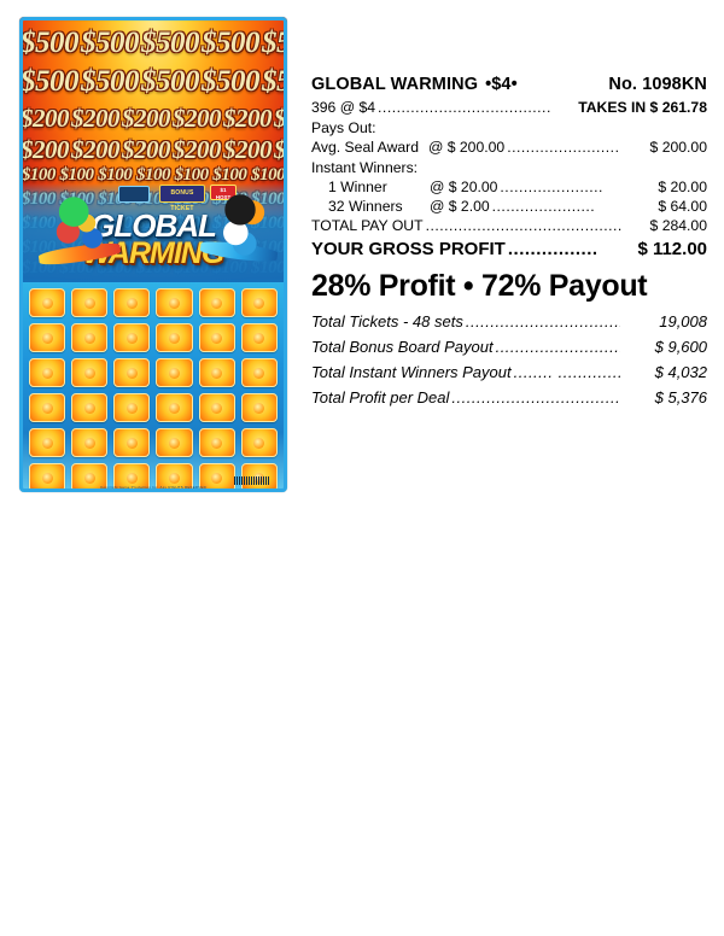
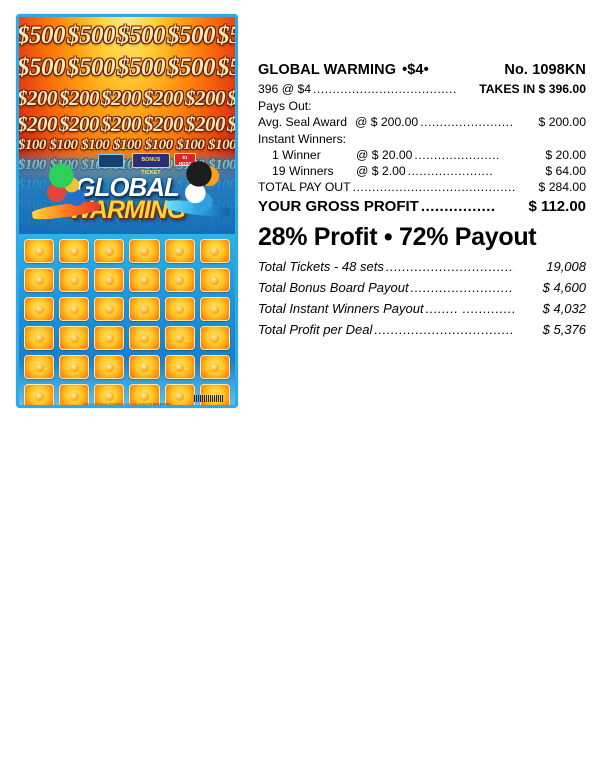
  $500
  $500
  $500
  $500
  $500
  $500
  $500
  $500
  $200
  $200
  $200
  $200
  $200
  $200
  $200
  $200
  $200
  $200
  $100
  $100
  $100
  $100
  $100
  $100
  $100
  LOBAL
  ARMIN
  GLOBAL WARMING
  •$4•
  No. 1098KN
  396 @ $4
  .....................................
- TAKES IN $ 261.78
+ TAKES IN $ 396.00
  Pays Out:
  Avg. Seal Award
  @ $ 200.00
  ........................
  $ 200.00
  Instant Winners:
  1 Winner
  @ $ 20.00
  ......................
  $ 20.00
- 32 Winners
+ 19 Winners
  @ $ 2.00
  ......................
  $ 64.00
  TOTAL PAY OUT
  ..........................................
  $ 284.00
  YOUR GROSS PROFIT
  ................
  $ 112.00
  28% Profit • 72% Payout
  Total Tickets - 48 sets
  ...............................
  19,008
  Total Bonus Board Payout
  .........................
- $ 9,600
+ $ 4,600
  Total Instant Winners Payout
  ........ ............
  $ 4,032
  Total Profit per Deal
  ..................................
  $ 5,376
